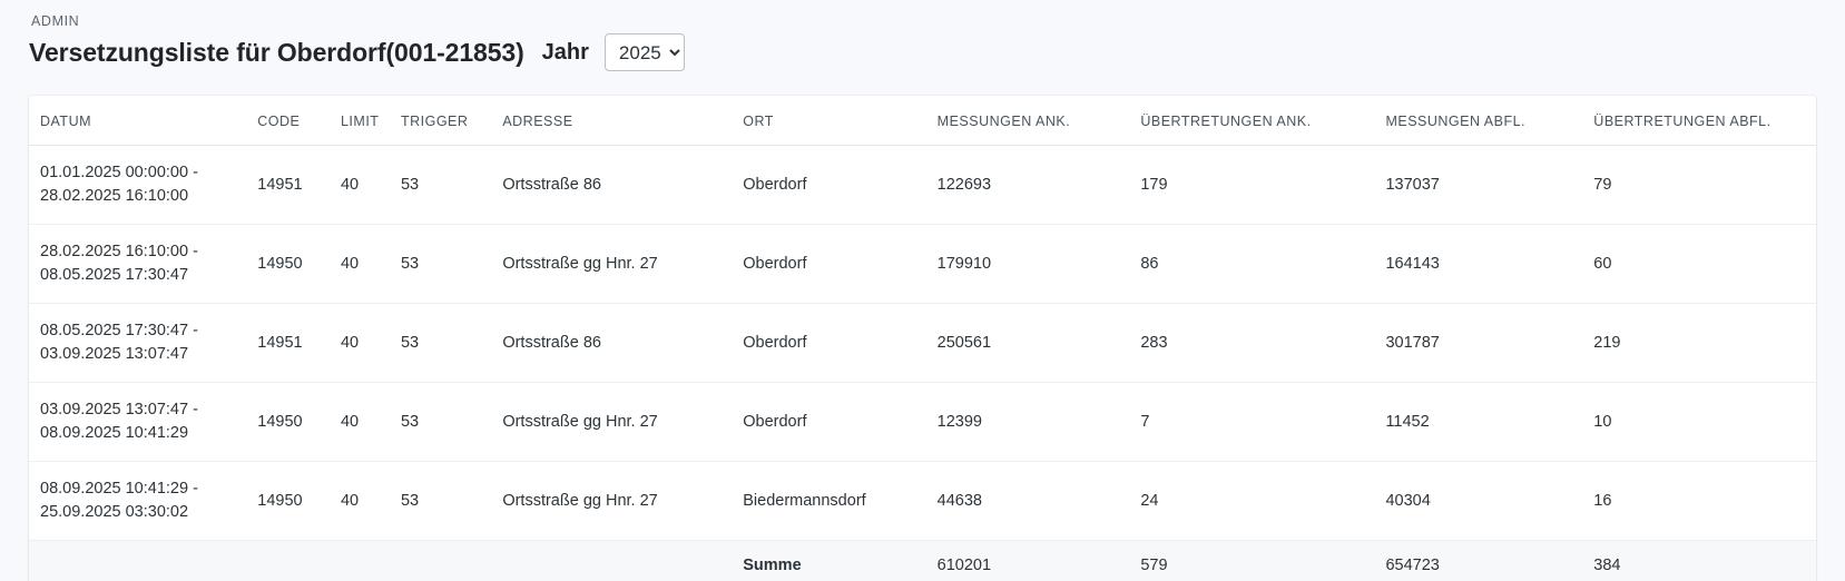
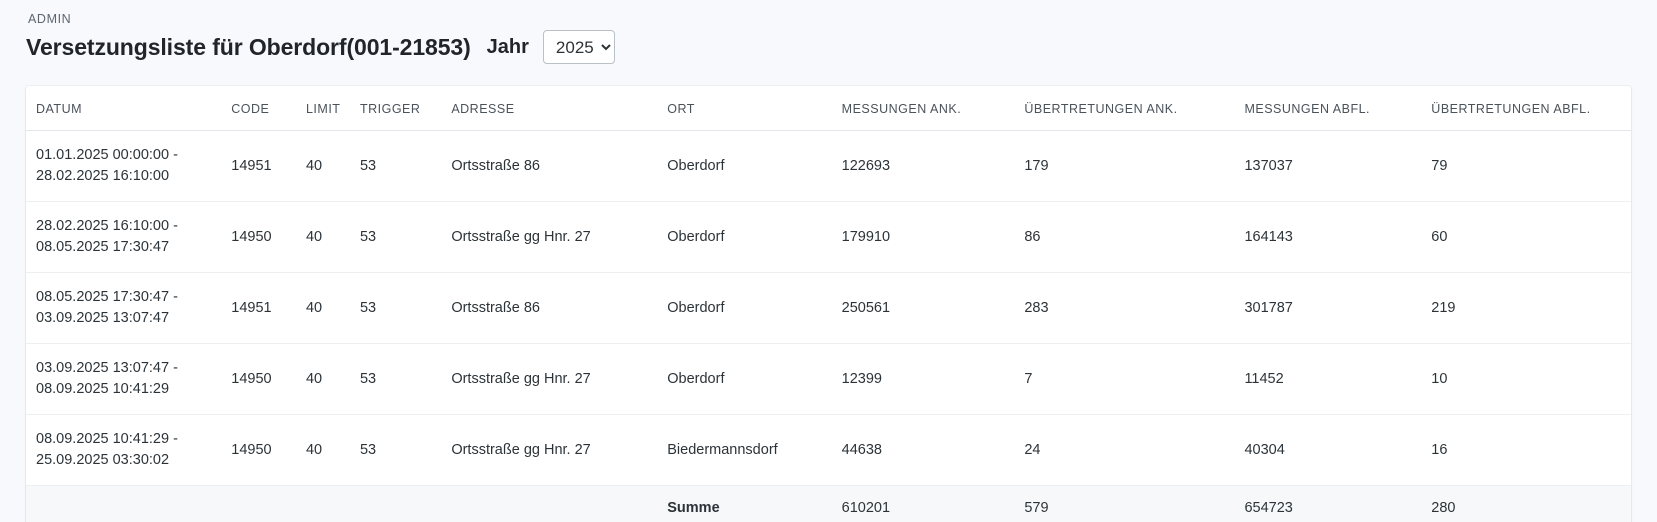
  ADMIN
  Versetzungsliste für Oberdorf(001-21853)
  Jahr
  2025
  DATUM	CODE	LIMIT	TRIGGER	ADRESSE	ORT	MESSUNGEN ANK.	ÜBERTRETUNGEN ANK.	MESSUNGEN ABFL.	ÜBERTRETUNGEN ABFL.
  01.01.2025 00:00:00 - 28.02.2025 16:10:00	14951	40	53	Ortsstraße 86	Oberdorf	122693	179	137037	79
  28.02.2025 16:10:00 - 08.05.2025 17:30:47	14950	40	53	Ortsstraße gg Hnr. 27	Oberdorf	179910	86	164143	60
  08.05.2025 17:30:47 - 03.09.2025 13:07:47	14951	40	53	Ortsstraße 86	Oberdorf	250561	283	301787	219
  03.09.2025 13:07:47 - 08.09.2025 10:41:29	14950	40	53	Ortsstraße gg Hnr. 27	Oberdorf	12399	7	11452	10
  08.09.2025 10:41:29 - 25.09.2025 03:30:02	14950	40	53	Ortsstraße gg Hnr. 27	Biedermannsdorf	44638	24	40304	16
- 					Summe	610201	579	654723	384
+ 					Summe	610201	579	654723	280
